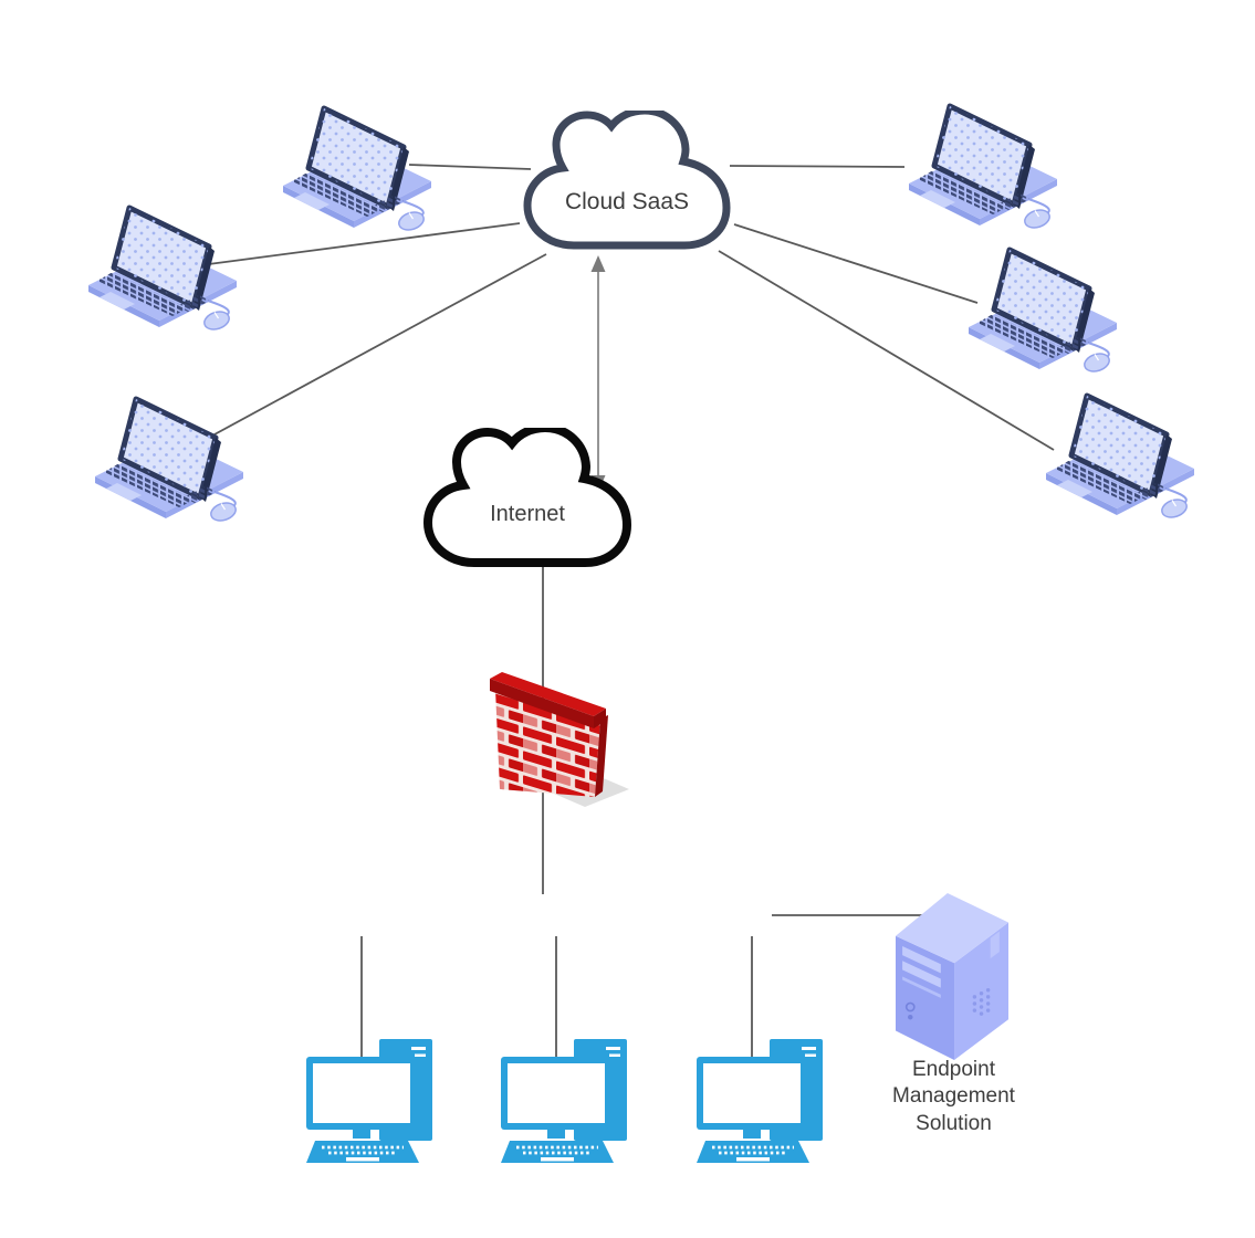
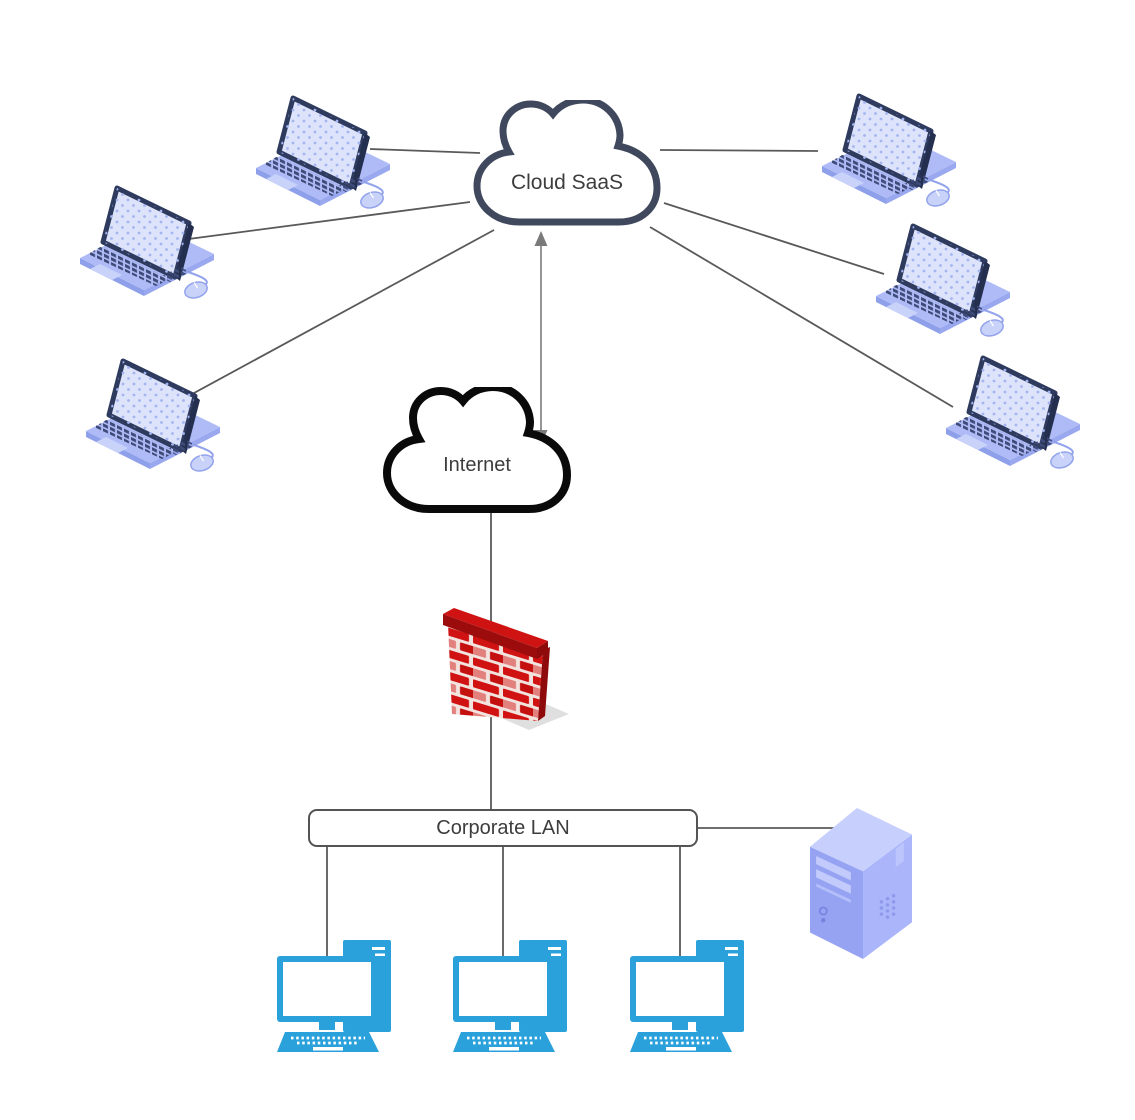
+ Corporate LAN
  Cloud SaaS
  Internet
- Endpoint Management Solution
